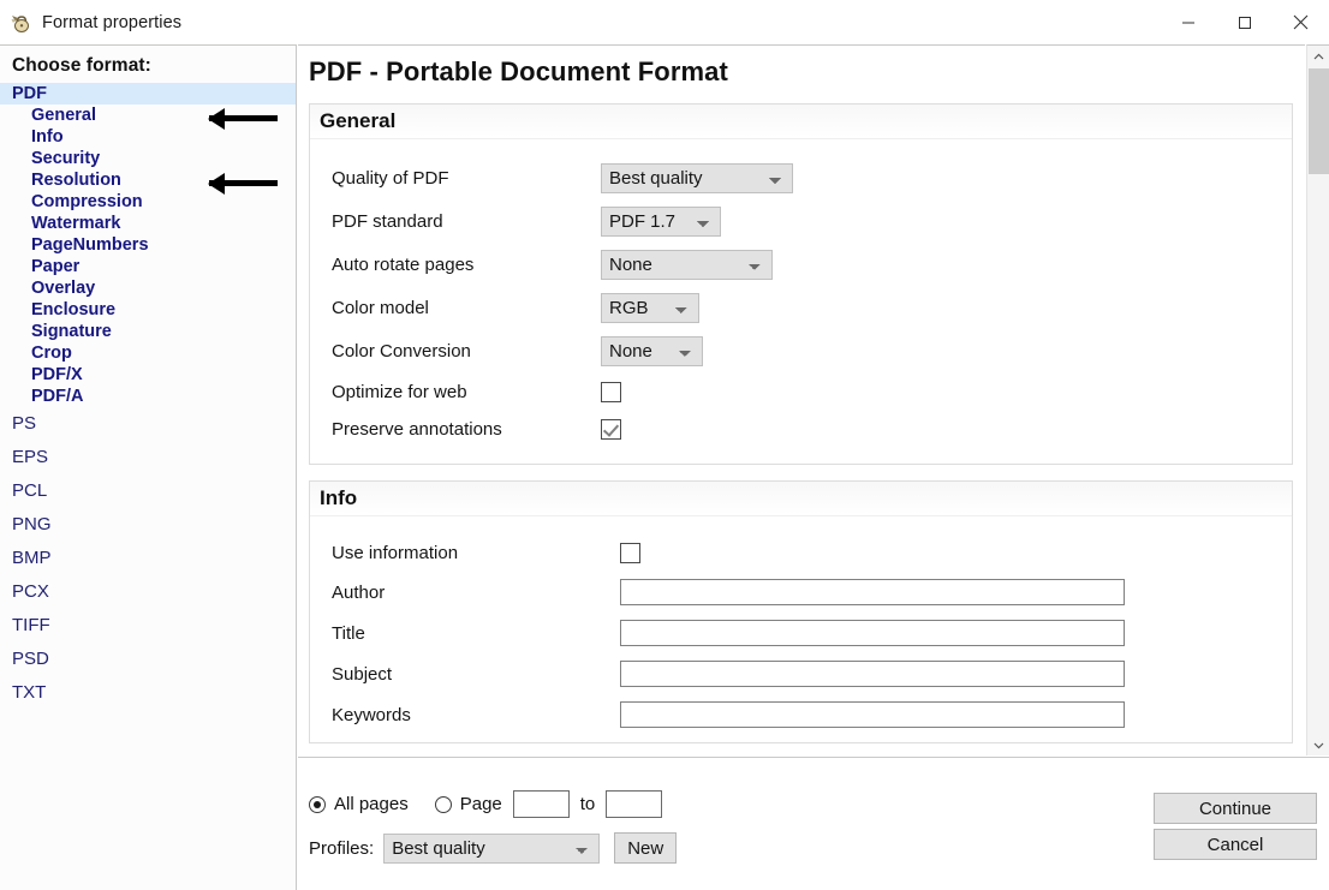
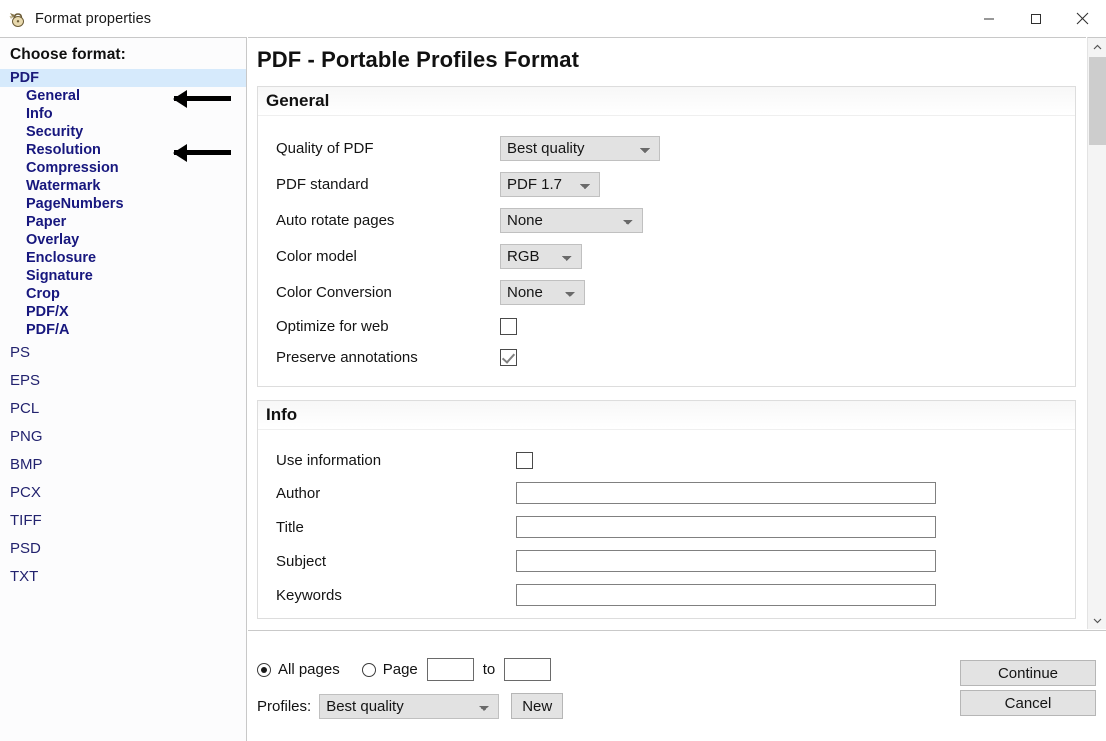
  Format properties
  Choose format:
  PDF
  General
  Info
  Security
  Resolution
  Compression
  Watermark
  PageNumbers
  Paper
  Overlay
  Enclosure
  Signature
  Crop
  PDF/X
  PDF/A
  PS
  EPS
  PCL
  PNG
  BMP
  PCX
  TIFF
  PSD
  TXT
- PDF - Portable Document Format
+ PDF - Portable Profiles Format
  General
  Quality of PDF
  Best quality
  PDF standard
  PDF 1.7
  Auto rotate pages
  None
  Color model
  RGB
  Color Conversion
  None
  Optimize for web
  Preserve annotations
  Info
  Use information
  Author
  Title
  Subject
  Keywords
  All pages
  Page
  to
  Profiles:
  Best quality
  New
  Continue
  Cancel
